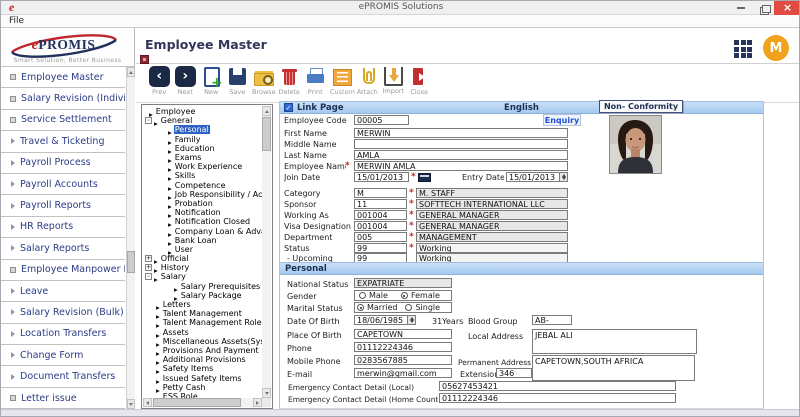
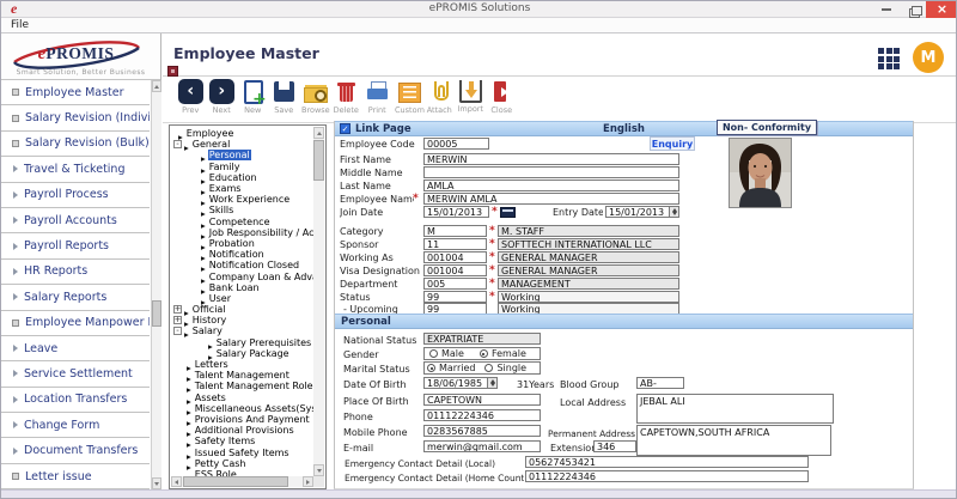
  e
  ePROMIS Solutions
  File
  Employee Master
  M
  ePROMIS
  Employee Master
  Salary Revision (Indivi
- Service Settlement
+ Salary Revision (Bulk)
  Travel & Ticketing
  Payroll Process
  Payroll Accounts
  Payroll Reports
  HR Reports
  Salary Reports
  Employee Manpower
  Leave
- Salary Revision (Bulk)
+ Service Settlement
  Location Transfers
  Change Form
  Document Transfers
  Letter issue
  Prev
  Next
  New
  Save
  Browse
  Delete
  Print
  Custom
  Attach
  Import
  Close
  Employee
  -
  General
  Personal
  Family
  Education
  Exams
  Work Experience
  Skills
  Competence
  Job Responsibility / Ac
  Probation
  Notification
  Notification Closed
  Company Loan & Adv
  Bank Loan
  User
  +
  Official
  +
  History
  -
  Salary
  Salary Prerequisites
  Salary Package
  Letters
  Talent Management
  Talent Management Role
  Assets
  Miscellaneous Assets(Sy
  Provisions And Payment
  Additional Provisions
  Safety Items
  Issued Safety Items
  Petty Cash
  ESS Role
  Link Page
  English
  Employee Code
  00005
  Enquiry
  First Name
  MERWIN
  Middle Name
  Last Name
  AMLA
  Employee Nam
  *
  MERWIN AMLA
  Join Date
  15/01/2013
  *
  Entry Date
  15/01/2013
  Category
  M
  *
  M. STAFF
  Sponsor
  11
  *
  SOFTTECH INTERNATIONAL LLC
  Working As
  001004
  *
  GENERAL MANAGER
  Visa Designation
  001004
  *
  GENERAL MANAGER
  Department
  005
  *
  MANAGEMENT
  Status
  99
  *
  Working
  - Upcoming
  99
  Working
  Personal
  National Status
  EXPATRIATE
  Gender
  Male
  Female
  Marital Status
  Married
  Single
  Date Of Birth
  18/06/1985
  31Years
  Blood Group
  AB-
  Place Of Birth
  CAPETOWN
  Local Address
  JEBAL ALI
  Phone
  01112224346
  Mobile Phone
  0283567885
  Permanent Address
  CAPETOWN,SOUTH AFRICA
  E-mail
  merwin@gmail.com
  Extensio
  346
  Emergency Contact Detail (Local)
  05627453421
  Emergency Contact Detail (Home Count
  01112224346
  Non- Conformity
